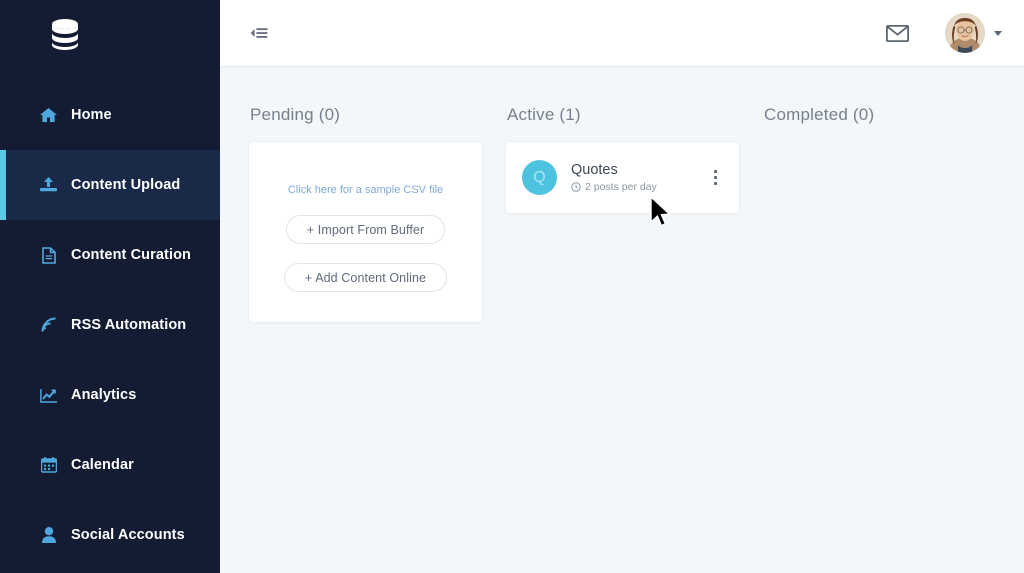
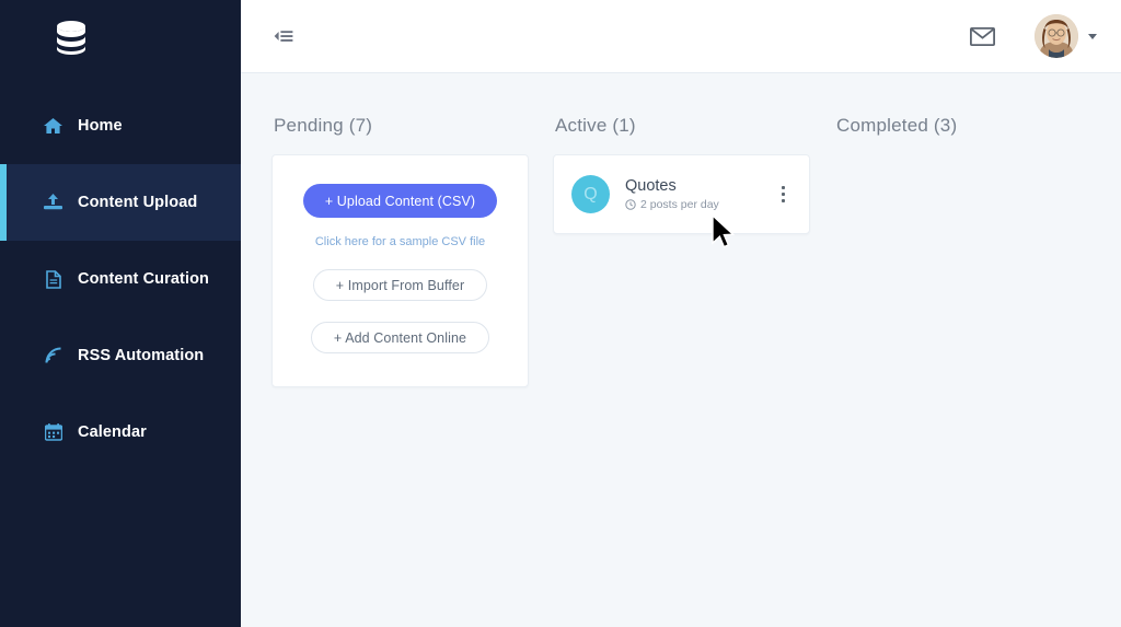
  Home
  Content Upload
  Content Curation
  RSS Automation
- Analytics
  Calendar
- Social Accounts
- Pending (0)
+ Pending (7)
+ + Upload Content (CSV)
  Click here for a sample CSV file
  + Import From Buffer
  + Add Content Online
  Active (1)
  Q
  Quotes
  2 posts per day
- Completed (0)
+ Completed (3)
